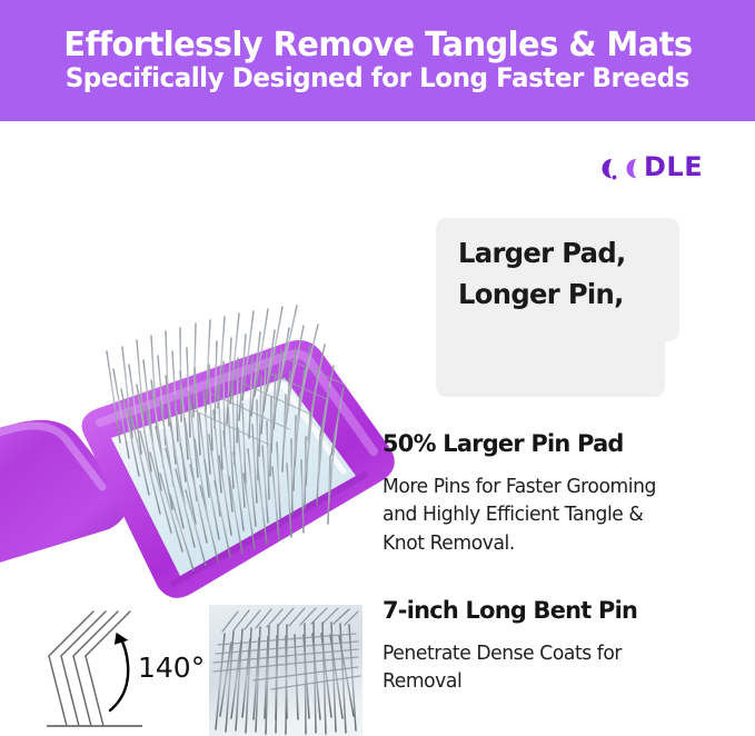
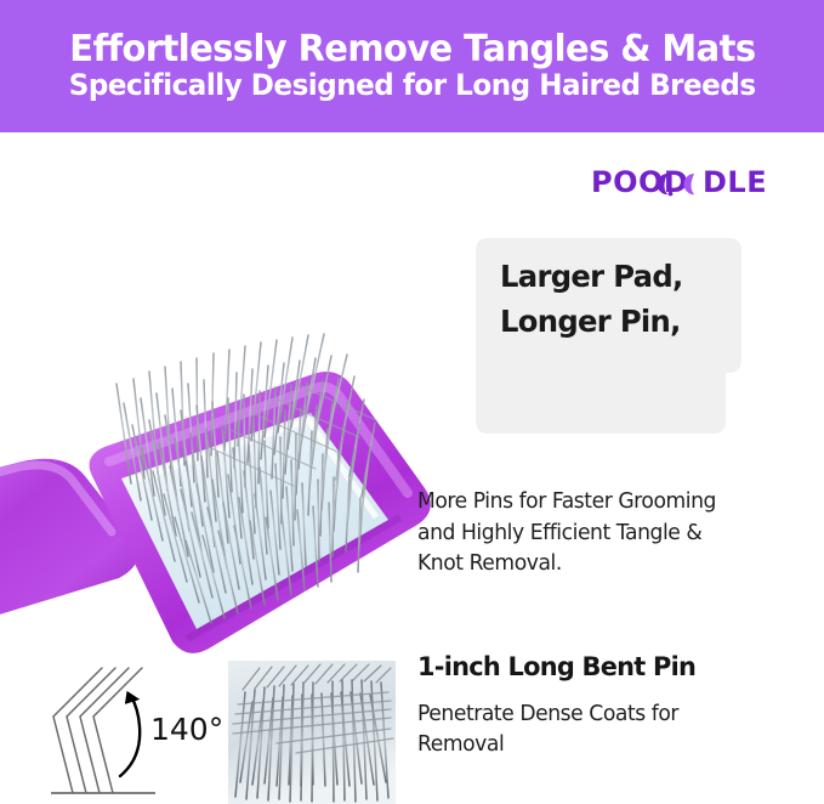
  Effortlessly Remove Tangles & Mats
- Specifically Designed for Long Faster Breeds
+ Specifically Designed for Long Haired Breeds
+ POOD
  DLE
  Larger Pad,
  Longer Pin,
- 50% Larger Pin Pad
  More Pins for Faster Grooming
  and Highly Efficient Tangle &
  Knot Removal.
- 7-inch Long Bent Pin
+ 1-inch Long Bent Pin
  Penetrate Dense Coats for
  Removal
  140°
